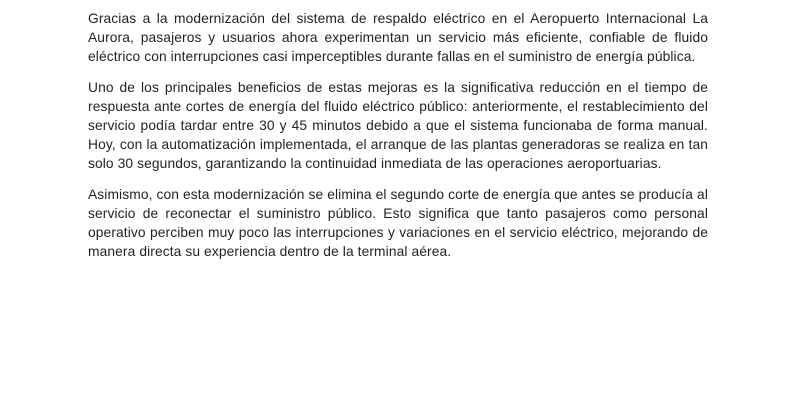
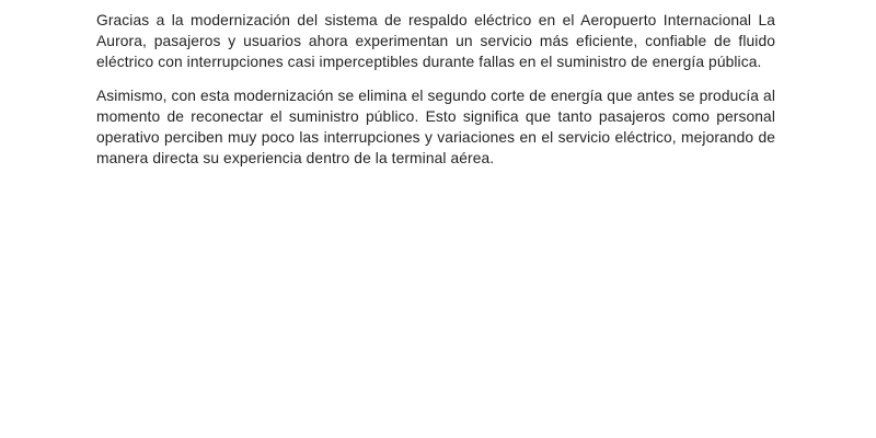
  Gracias a la modernización del sistema de respaldo eléctrico en el Aeropuerto Internacional La Aurora, pasajeros y usuarios ahora experimentan un servicio más eficiente, confiable de fluido eléctrico con interrupciones casi imperceptibles durante fallas en el suministro de energía pública.
- Uno de los principales beneficios de estas mejoras es la significativa reducción en el tiempo de respuesta ante cortes de energía del fluido eléctrico público: anteriormente, el restablecimiento del servicio podía tardar entre 30 y 45 minutos debido a que el sistema funcionaba de forma manual. Hoy, con la automatización implementada, el arranque de las plantas generadoras se realiza en tan solo 30 segundos, garantizando la continuidad inmediata de las operaciones aeroportuarias.
- Asimismo, con esta modernización se elimina el segundo corte de energía que antes se producía al servicio de reconectar el suministro público. Esto significa que tanto pasajeros como personal operativo perciben muy poco las interrupciones y variaciones en el servicio eléctrico, mejorando de manera directa su experiencia dentro de la terminal aérea.
+ Asimismo, con esta modernización se elimina el segundo corte de energía que antes se producía al momento de reconectar el suministro público. Esto significa que tanto pasajeros como personal operativo perciben muy poco las interrupciones y variaciones en el servicio eléctrico, mejorando de manera directa su experiencia dentro de la terminal aérea.
